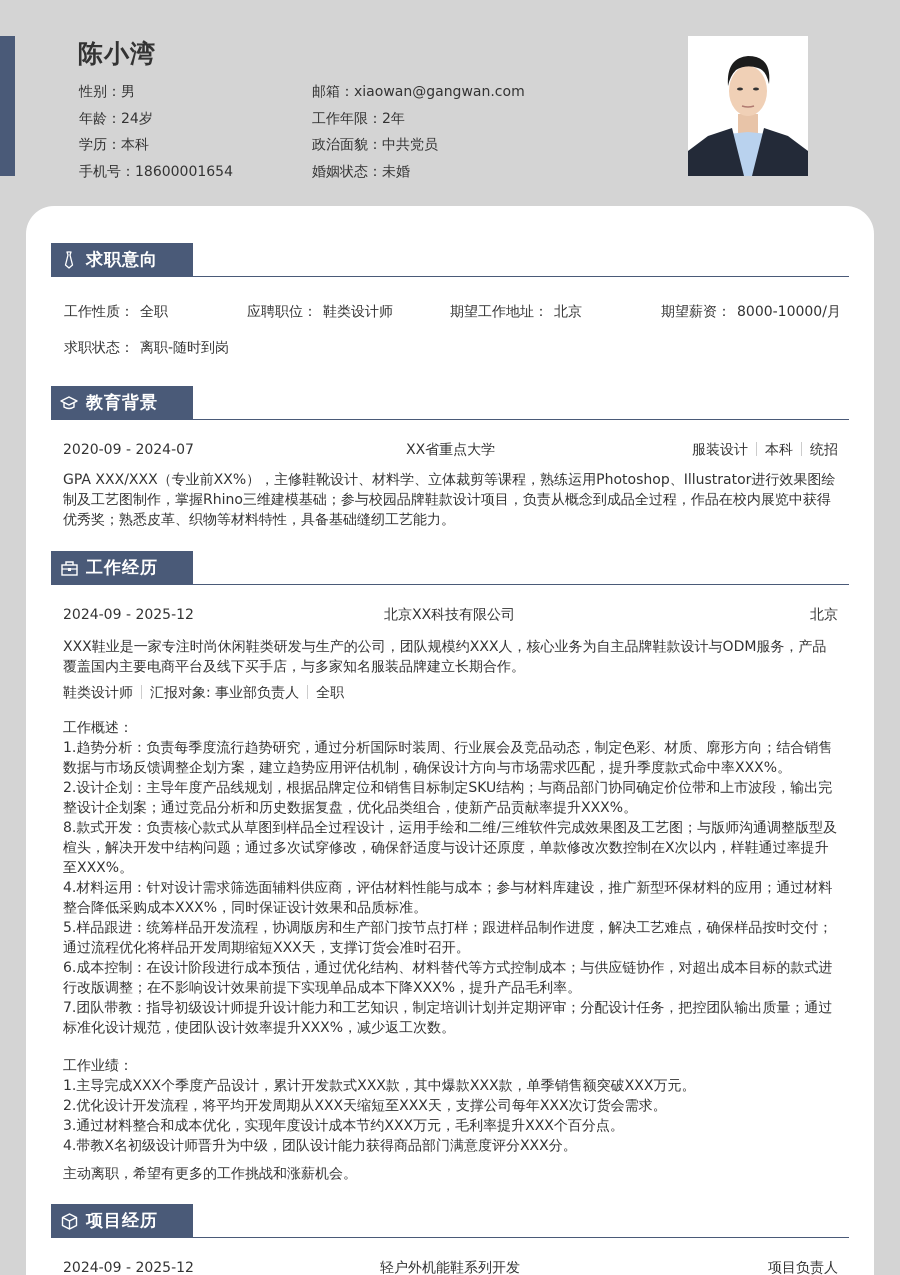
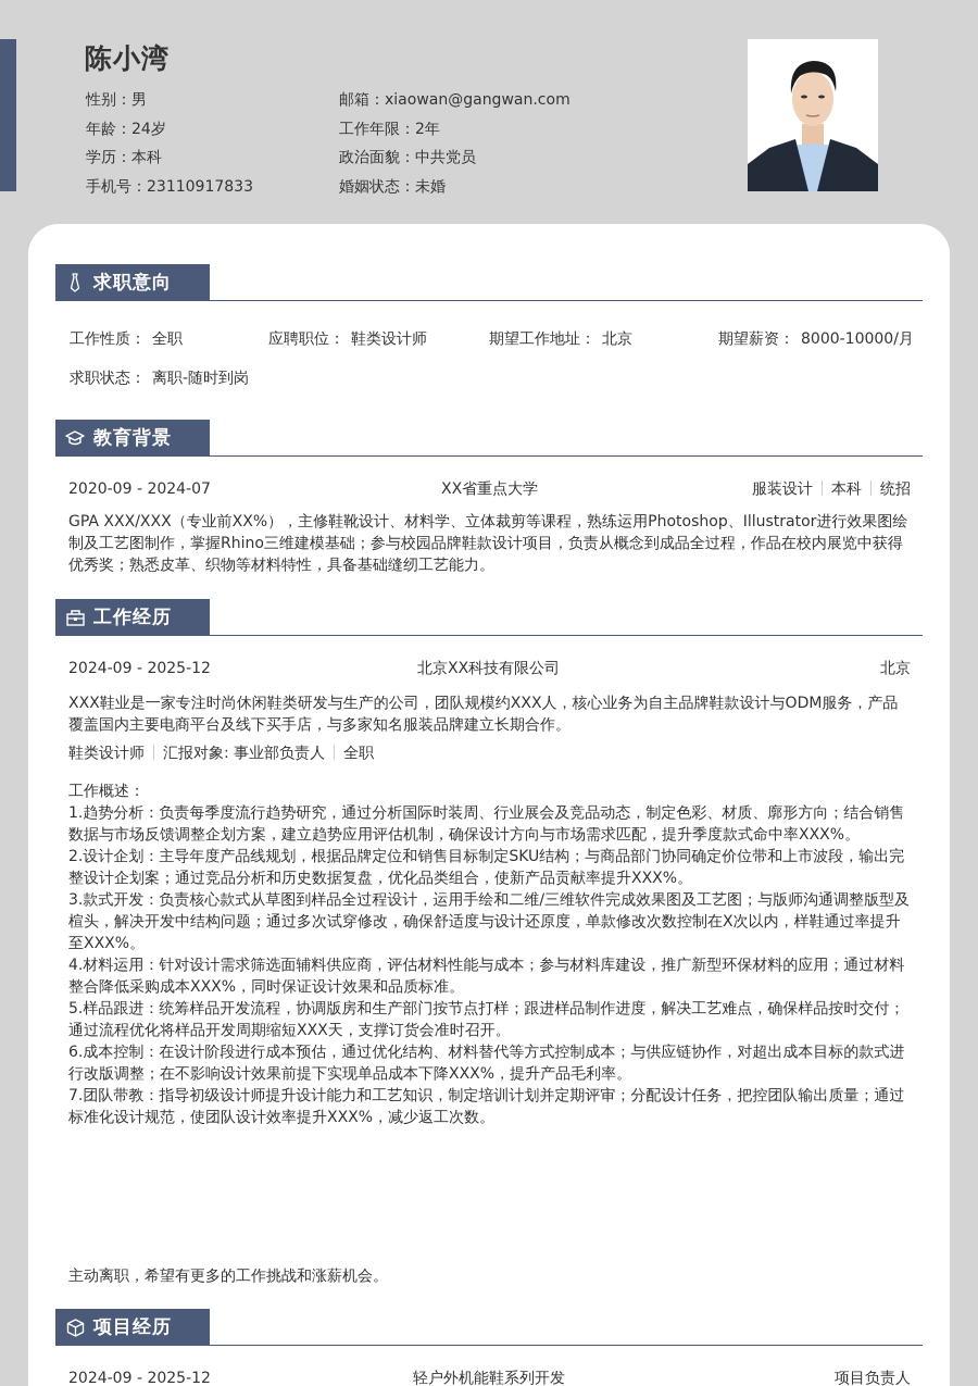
  陈小湾
  性别：男
  年龄：24岁
  学历：本科
- 手机号：18600001654
+ 手机号：23110917833
  邮箱：xiaowan@gangwan.com
  工作年限：2年
  政治面貌：中共党员
  婚姻状态：未婚
  求职意向
  工作性质： 全职
  应聘职位： 鞋类设计师
  期望工作地址： 北京
  期望薪资： 8000-10000/月
  求职状态： 离职-随时到岗
  教育背景
  2020-09 - 2024-07
  XX省重点大学
  服装设计 本科 统招
  GPA XXX/XXX（专业前XX%），主修鞋靴设计、材料学、立体裁剪等课程，熟练运用Photoshop、Illustrator进行效果图绘制及工艺图制作，掌握Rhino三维建模基础；参与校园品牌鞋款设计项目，负责从概念到成品全过程，作品在校内展览中获得优秀奖；熟悉皮革、织物等材料特性，具备基础缝纫工艺能力。
  工作经历
  2024-09 - 2025-12
  北京XX科技有限公司
  北京
  XXX鞋业是一家专注时尚休闲鞋类研发与生产的公司，团队规模约XXX人，核心业务为自主品牌鞋款设计与ODM服务，产品覆盖国内主要电商平台及线下买手店，与多家知名服装品牌建立长期合作。
  鞋类设计师 汇报对象: 事业部负责人 全职
  工作概述：
  1.趋势分析：负责每季度流行趋势研究，通过分析国际时装周、行业展会及竞品动态，制定色彩、材质、廓形方向；结合销售数据与市场反馈调整企划方案，建立趋势应用评估机制，确保设计方向与市场需求匹配，提升季度款式命中率XXX%。
  2.设计企划：主导年度产品线规划，根据品牌定位和销售目标制定SKU结构；与商品部门协同确定价位带和上市波段，输出完整设计企划案；通过竞品分析和历史数据复盘，优化品类组合，使新产品贡献率提升XXX%。
- 8.款式开发：负责核心款式从草图到样品全过程设计，运用手绘和二维/三维软件完成效果图及工艺图；与版师沟通调整版型及楦头，解决开发中结构问题；通过多次试穿修改，确保舒适度与设计还原度，单款修改次数控制在X次以内，样鞋通过率提升至XXX%。
+ 3.款式开发：负责核心款式从草图到样品全过程设计，运用手绘和二维/三维软件完成效果图及工艺图；与版师沟通调整版型及楦头，解决开发中结构问题；通过多次试穿修改，确保舒适度与设计还原度，单款修改次数控制在X次以内，样鞋通过率提升至XXX%。
  4.材料运用：针对设计需求筛选面辅料供应商，评估材料性能与成本；参与材料库建设，推广新型环保材料的应用；通过材料整合降低采购成本XXX%，同时保证设计效果和品质标准。
  5.样品跟进：统筹样品开发流程，协调版房和生产部门按节点打样；跟进样品制作进度，解决工艺难点，确保样品按时交付；通过流程优化将样品开发周期缩短XXX天，支撑订货会准时召开。
  6.成本控制：在设计阶段进行成本预估，通过优化结构、材料替代等方式控制成本；与供应链协作，对超出成本目标的款式进行改版调整；在不影响设计效果前提下实现单品成本下降XXX%，提升产品毛利率。
  7.团队带教：指导初级设计师提升设计能力和工艺知识，制定培训计划并定期评审；分配设计任务，把控团队输出质量；通过标准化设计规范，使团队设计效率提升XXX%，减少返工次数。
- 工作业绩：
- 1.主导完成XXX个季度产品设计，累计开发款式XXX款，其中爆款XXX款，单季销售额突破XXX万元。
- 2.优化设计开发流程，将平均开发周期从XXX天缩短至XXX天，支撑公司每年XXX次订货会需求。
- 3.通过材料整合和成本优化，实现年度设计成本节约XXX万元，毛利率提升XXX个百分点。
- 4.带教X名初级设计师晋升为中级，团队设计能力获得商品部门满意度评分XXX分。
  主动离职，希望有更多的工作挑战和涨薪机会。
  项目经历
  2024-09 - 2025-12
  轻户外机能鞋系列开发
  项目负责人
